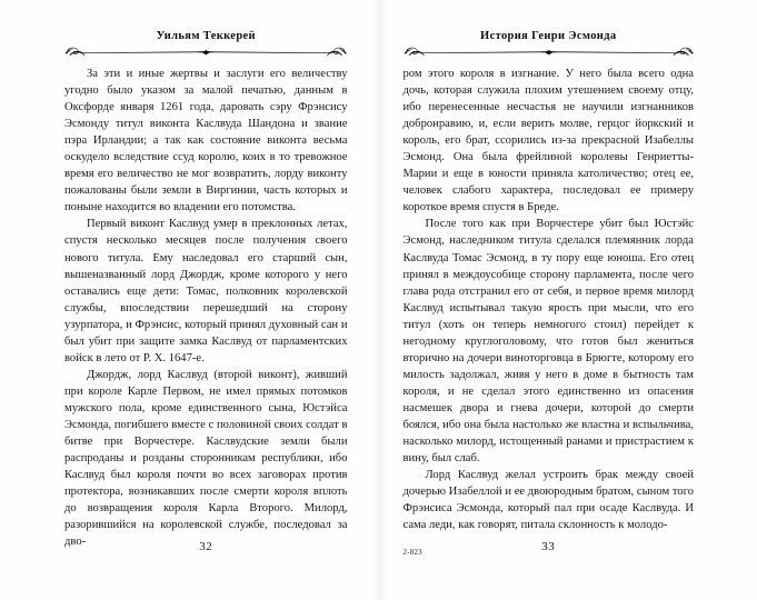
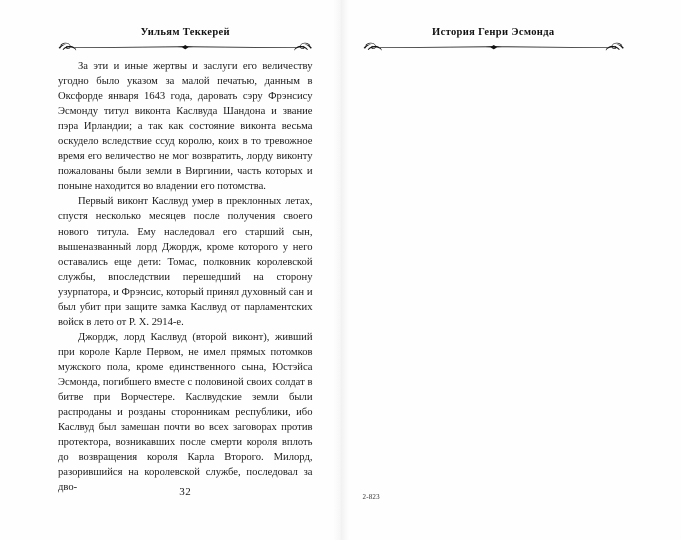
  Уильям Теккерей
- За эти и иные жертвы и заслуги его величеству угодно было указом за малой печатью, данным в Оксфорде января 1261 года, даровать сэру Фрэнсису Эсмонду титул виконта Каслвуда Шандона и звание пэра Ирландии; а так как состояние виконта весьма оскудело вследствие ссуд королю, коих в то тревожное время его величество не мог возвратить, лорду виконту пожалованы были земли в Виргинии, часть которых и поныне находится во владении его потомства.
+ За эти и иные жертвы и заслуги его величеству угодно было указом за малой печатью, данным в Оксфорде января 1643 года, даровать сэру Фрэнсису Эсмонду титул виконта Каслвуда Шандона и звание пэра Ирландии; а так как состояние виконта весьма оскудело вследствие ссуд королю, коих в то тревожное время его величество не мог возвратить, лорду виконту пожалованы были земли в Виргинии, часть которых и поныне находится во владении его потомства.
- Первый виконт Каслвуд умер в преклонных летах, спустя несколько месяцев после получения своего нового титула. Ему наследовал его старший сын, вышеназванный лорд Джордж, кроме которого у него оставались еще дети: Томас, полковник королевской службы, впоследствии перешедший на сторону узурпатора, и Фрэнсис, который принял духовный сан и был убит при защите замка Каслвуд от парламентских войск в лето от Р. Х. 1647-е.
+ Первый виконт Каслвуд умер в преклонных летах, спустя несколько месяцев после получения своего нового титула. Ему наследовал его старший сын, вышеназванный лорд Джордж, кроме которого у него оставались еще дети: Томас, полковник королевской службы, впоследствии перешедший на сторону узурпатора, и Фрэнсис, который принял духовный сан и был убит при защите замка Каслвуд от парламентских войск в лето от Р. Х. 2914-е.
- Джордж, лорд Каслвуд (второй виконт), живший при короле Карле Первом, не имел прямых потомков мужского пола, кроме единственного сына, Юстэйса Эсмонда, погибшего вместе с половиной своих солдат в битве при Ворчестере. Каслвудские земли были распроданы и розданы сторонникам республики, ибо Каслвуд был короля почти во всех заговорах против протектора, возникавших после смерти короля вплоть до возвращения короля Карла Второго. Милорд, разорившийся на королевской службе, последовал за дво-
+ Джордж, лорд Каслвуд (второй виконт), живший при короле Карле Первом, не имел прямых потомков мужского пола, кроме единственного сына, Юстэйса Эсмонда, погибшего вместе с половиной своих солдат в битве при Ворчестере. Каслвудские земли были распроданы и розданы сторонникам республики, ибо Каслвуд был замешан почти во всех заговорах против протектора, возникавших после смерти короля вплоть до возвращения короля Карла Второго. Милорд, разорившийся на королевской службе, последовал за дво-
  32
  История Генри Эсмонда
- ром этого короля в изгнание. У него была всего одна дочь, которая служила плохим утешением своему отцу, ибо перенесенные несчастья не научили изгнанников добронравию, и, если верить молве, герцог йоркский и король, его брат, ссорились из-за прекрасной Изабеллы Эсмонд. Она была фрейлиной королевы Генриетты-Марии и еще в юности приняла католичество; отец ее, человек слабого характера, последовал ее примеру короткое время спустя в Бреде.
- После того как при Ворчестере убит был Юстэйс Эсмонд, наследником титула сделался племянник лорда Каслвуда Томас Эсмонд, в ту пору еще юноша. Его отец принял в междоусобице сторону парламента, после чего глава рода отстранил его от себя, и первое время милорд Каслвуд испытывал такую ярость при мысли, что его титул (хоть он теперь немногого стоил) перейдет к негодному круглоголовому, что готов был жениться вторично на дочери виноторговца в Брюгте, которому его милость задолжал, живя у него в доме в бытность там короля, и не сделал этого единственно из опасения насмешек двора и гнева дочери, которой до смерти боялся, ибо она была настолько же властна и вспыльчива, насколько милорд, истощенный ранами и пристрастием к вину, был слаб.
- Лорд Каслвуд желал устроить брак между своей дочерью Изабеллой и ее двоюродным братом, сыном того Фрэнсиса Эсмонда, который пал при осаде Каслвуда. И сама леди, как говорят, питала склонность к молодо-
- 33
  2-823
